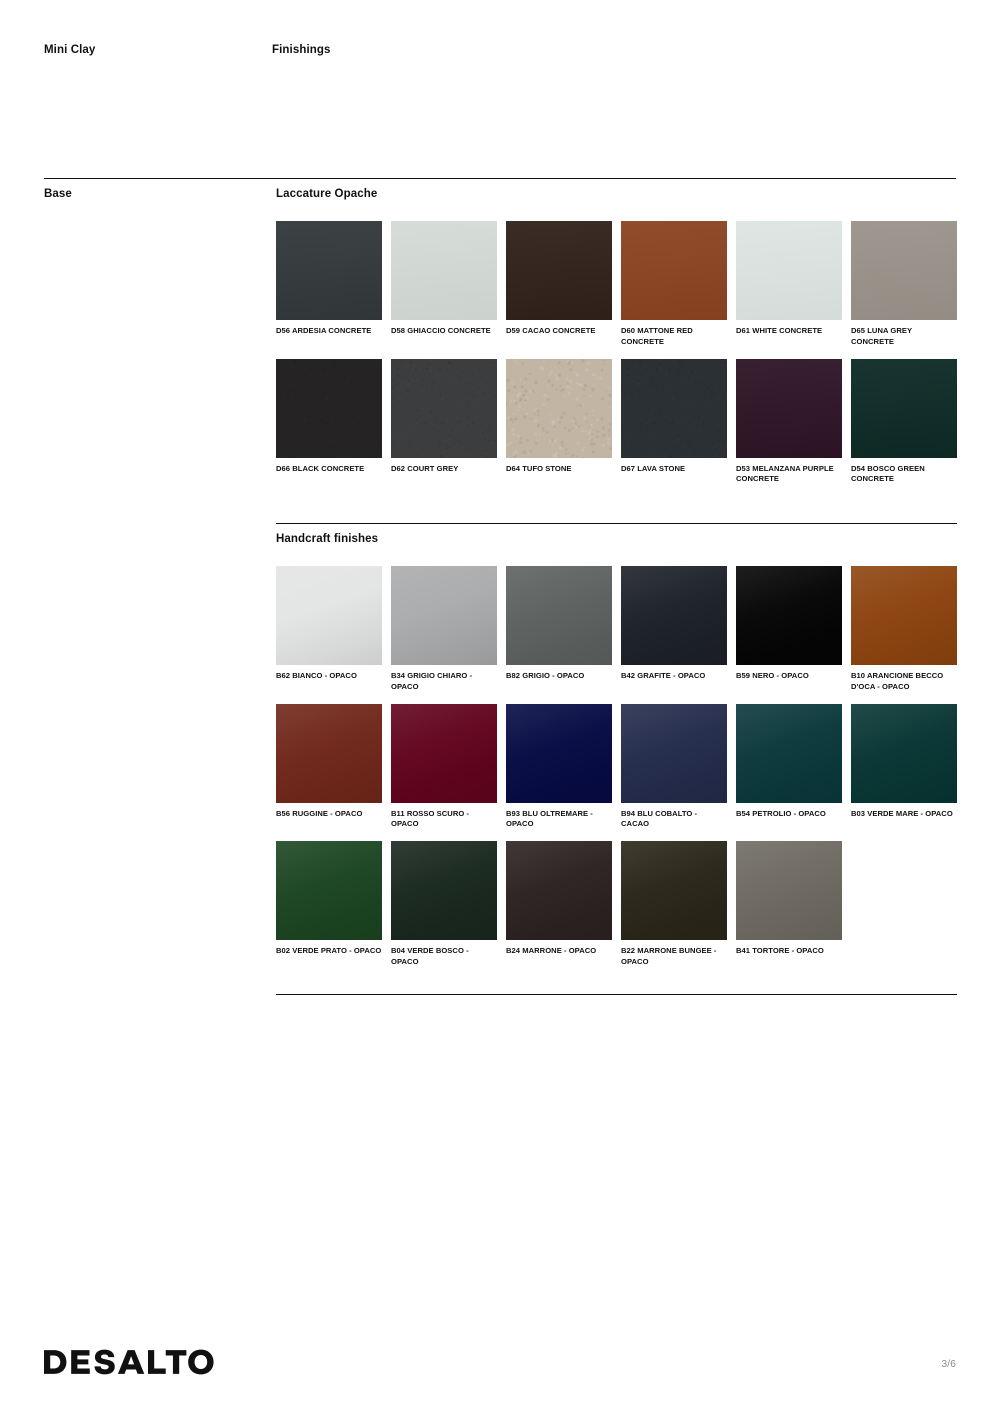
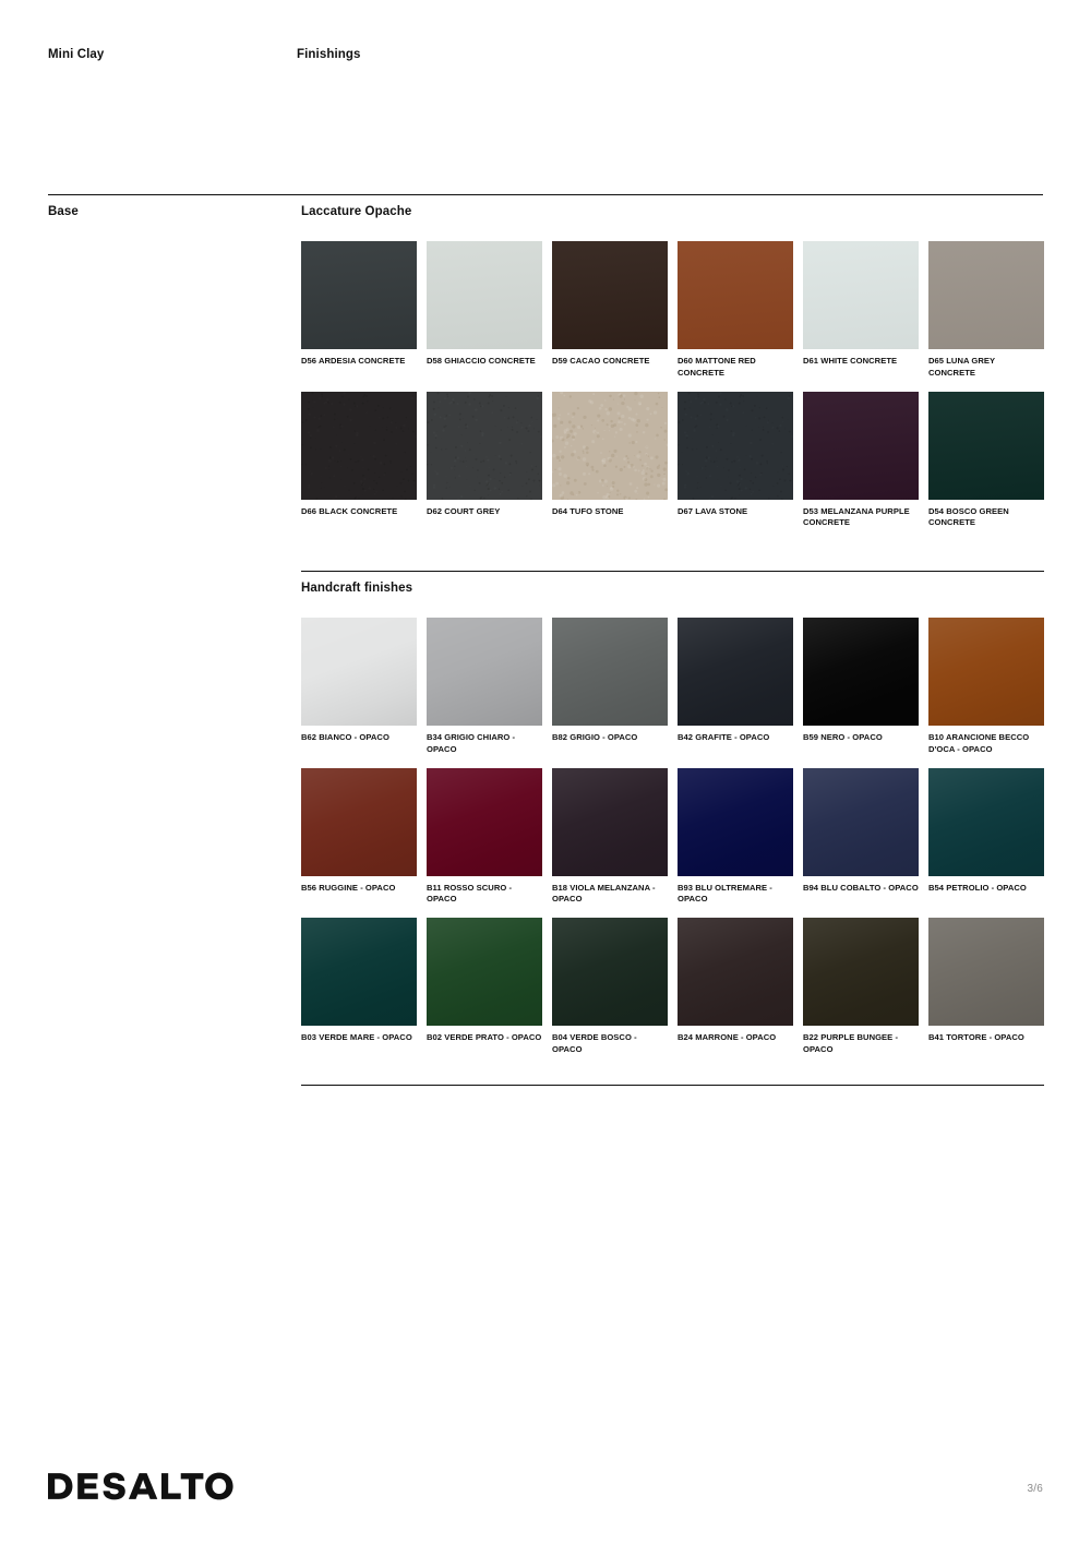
  Mini Clay
  Finishings
  Base
  Laccature Opache
  D56 ARDESIA CONCRETE
  D58 GHIACCIO CONCRETE
  D59 CACAO CONCRETE
  D60 MATTONE RED CONCRETE
  D61 WHITE CONCRETE
  D65 LUNA GREY CONCRETE
  D66 BLACK CONCRETE
  D62 COURT GREY
  D64 TUFO STONE
  D67 LAVA STONE
  D53 MELANZANA PURPLE CONCRETE
  D54 BOSCO GREEN CONCRETE
  Handcraft finishes
  B62 BIANCO - OPACO
  B34 GRIGIO CHIARO - OPACO
  B82 GRIGIO - OPACO
  B42 GRAFITE - OPACO
  B59 NERO - OPACO
  B10 ARANCIONE BECCO D'OCA - OPACO
  B56 RUGGINE - OPACO
  B11 ROSSO SCURO - OPACO
+ B18 VIOLA MELANZANA - OPACO
  B93 BLU OLTREMARE - OPACO
- B94 BLU COBALTO - CACAO
+ B94 BLU COBALTO - OPACO
  B54 PETROLIO - OPACO
  B03 VERDE MARE - OPACO
  B02 VERDE PRATO - OPACO
  B04 VERDE BOSCO - OPACO
  B24 MARRONE - OPACO
- B22 MARRONE BUNGEE - OPACO
+ B22 PURPLE BUNGEE - OPACO
  B41 TORTORE - OPACO
  3/6
